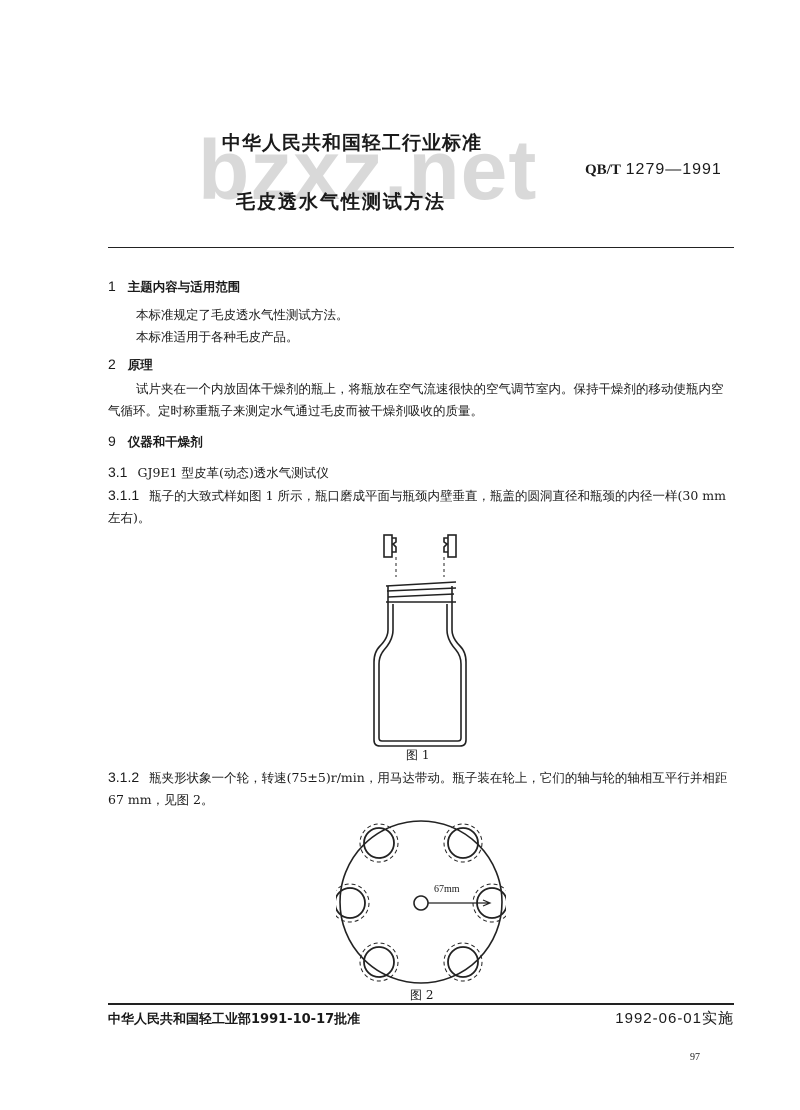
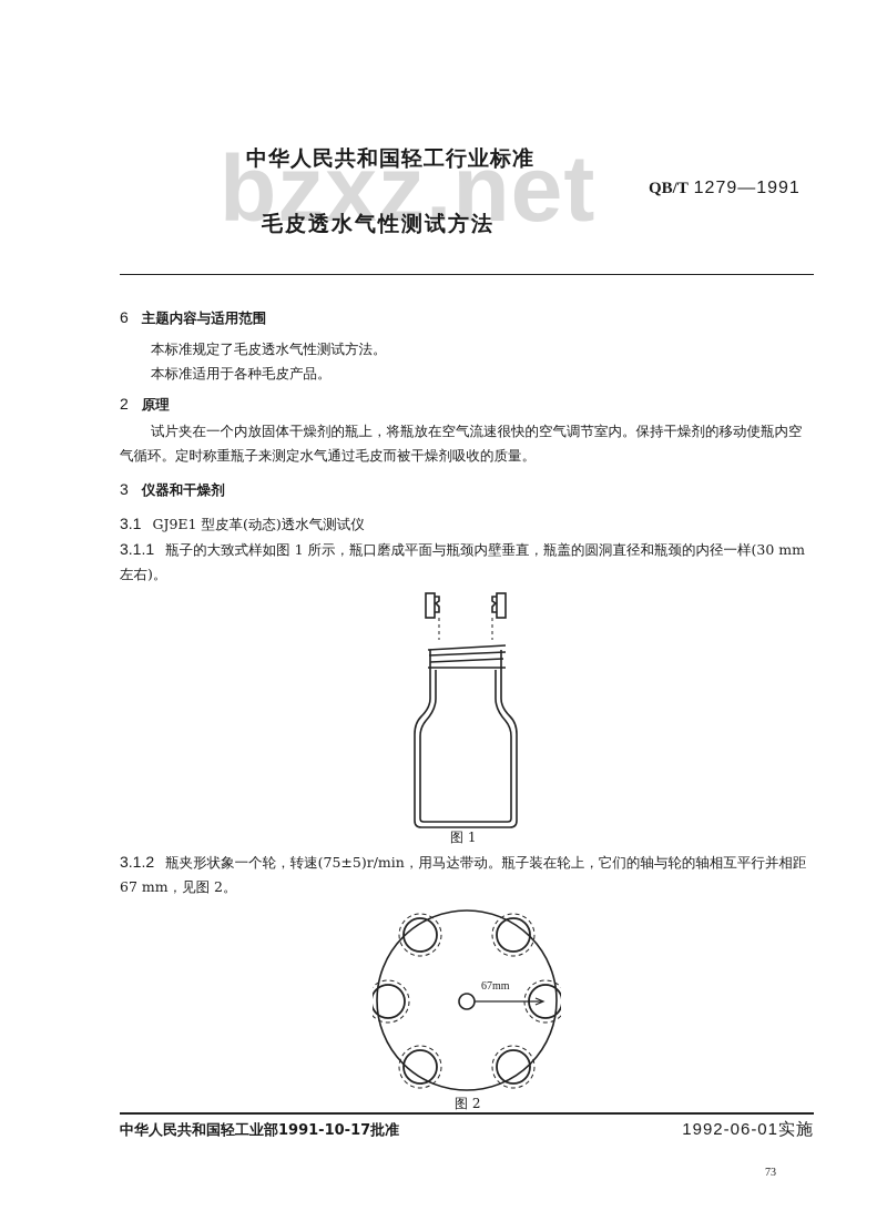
  bzxz.net
  中华人民共和国轻工行业标准
  QB/T 1279—1991
  毛皮透水气性测试方法
- 1 主题内容与适用范围
+ 6 主题内容与适用范围
  本标准规定了毛皮透水气性测试方法。
  本标准适用于各种毛皮产品。
  2 原理
  试片夹在一个内放固体干燥剂的瓶上，将瓶放在空气流速很快的空气调节室内。保持干燥剂的移动使瓶内空气循环。定时称重瓶子来测定水气通过毛皮而被干燥剂吸收的质量。
- 9 仪器和干燥剂
+ 3 仪器和干燥剂
  3.1 GJ9E1 型皮革(动态)透水气测试仪
  3.1.1 瓶子的大致式样如图 1 所示，瓶口磨成平面与瓶颈内壁垂直，瓶盖的圆洞直径和瓶颈的内径一样(30 mm 左右)。
  图 1
  3.1.2 瓶夹形状象一个轮，转速(75±5)r/min，用马达带动。瓶子装在轮上，它们的轴与轮的轴相互平行并相距 67 mm，见图 2。
  67mm
  图 2
  中华人民共和国轻工业部1991-10-17批准
  1992-06-01实施
- 97
+ 73
